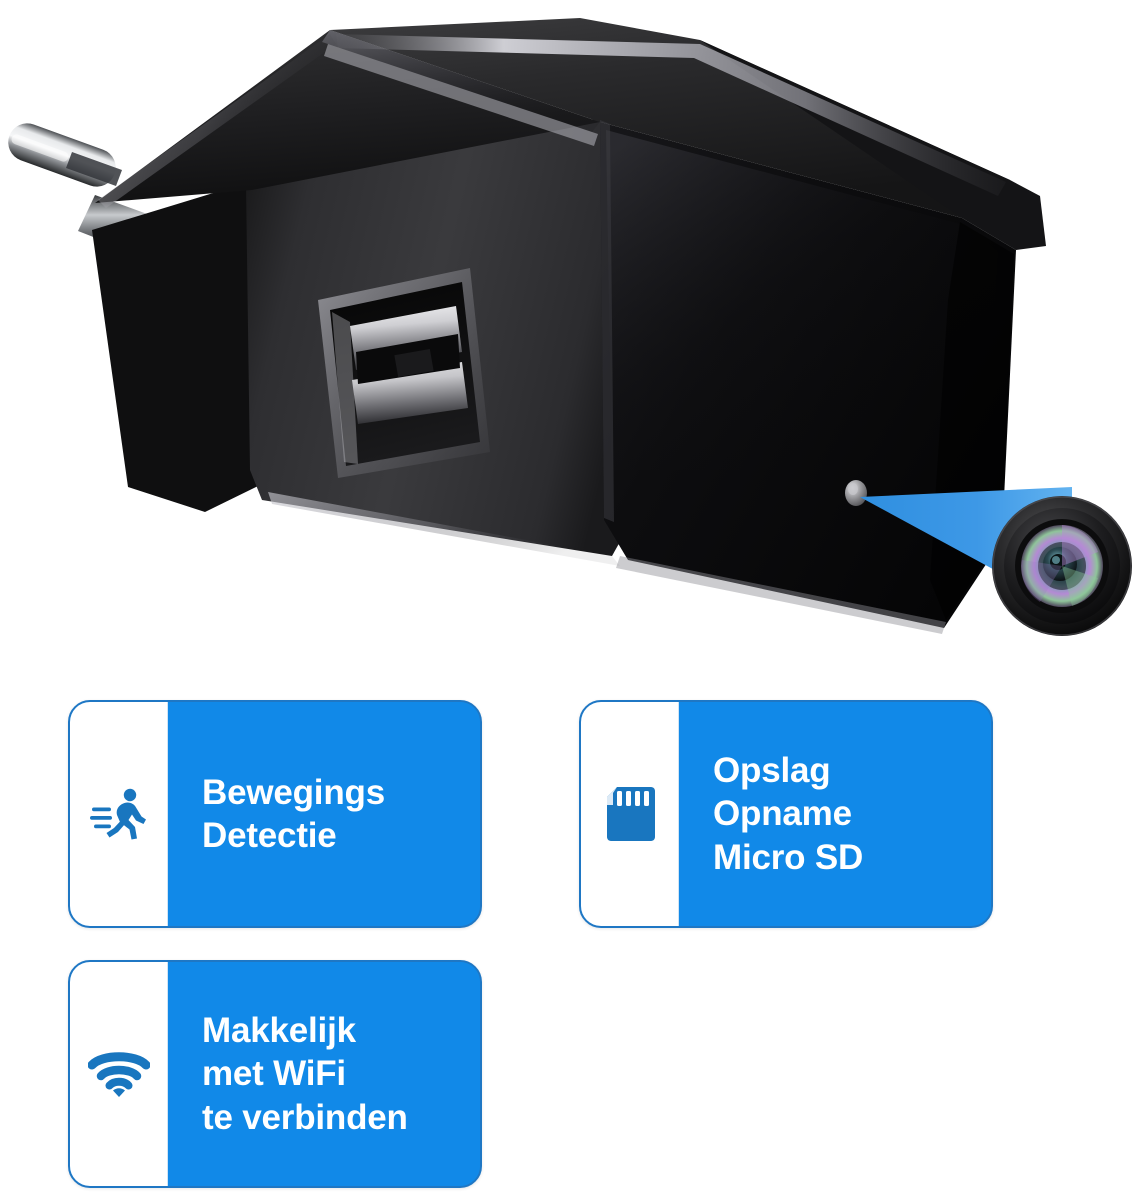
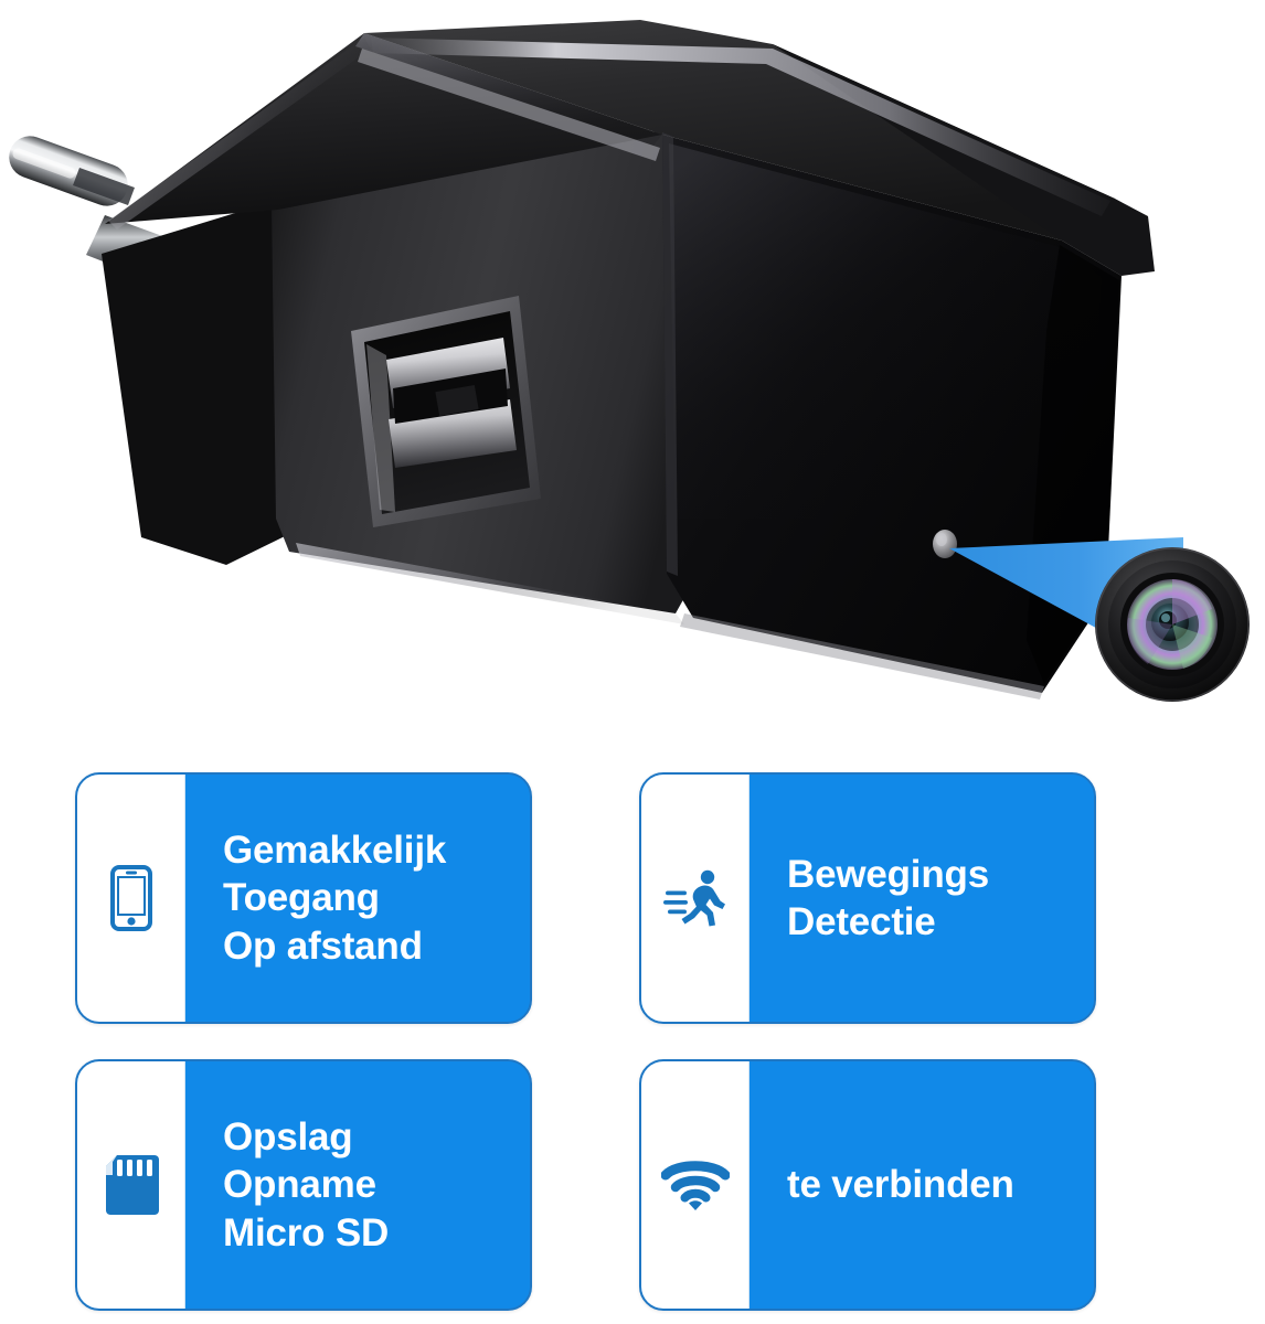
+ Gemakkelijk
+ Toegang
+ Op afstand
  Bewegings
  Detectie
  Opslag
  Opname
  Micro SD
- Makkelijk
- met WiFi
  te verbinden
